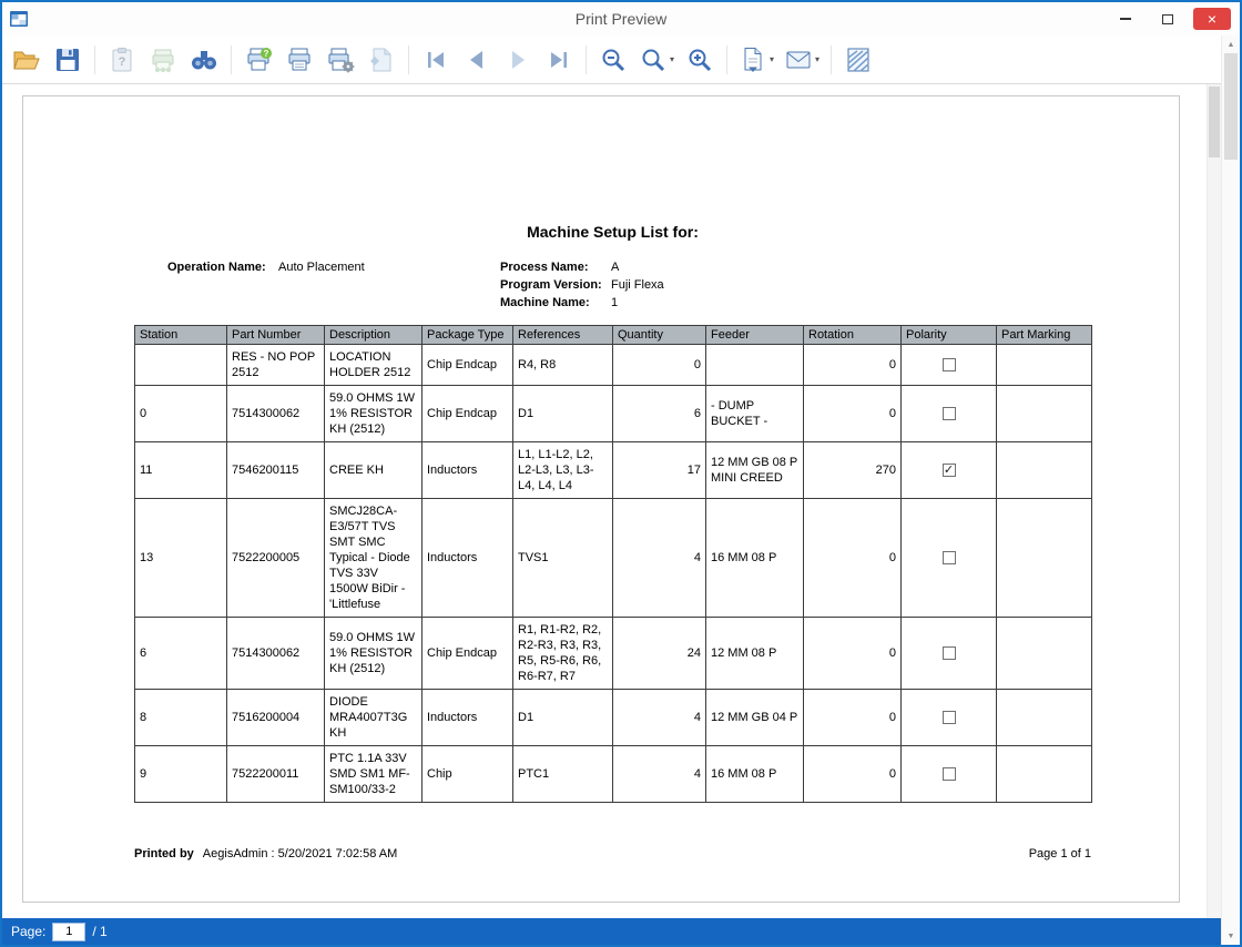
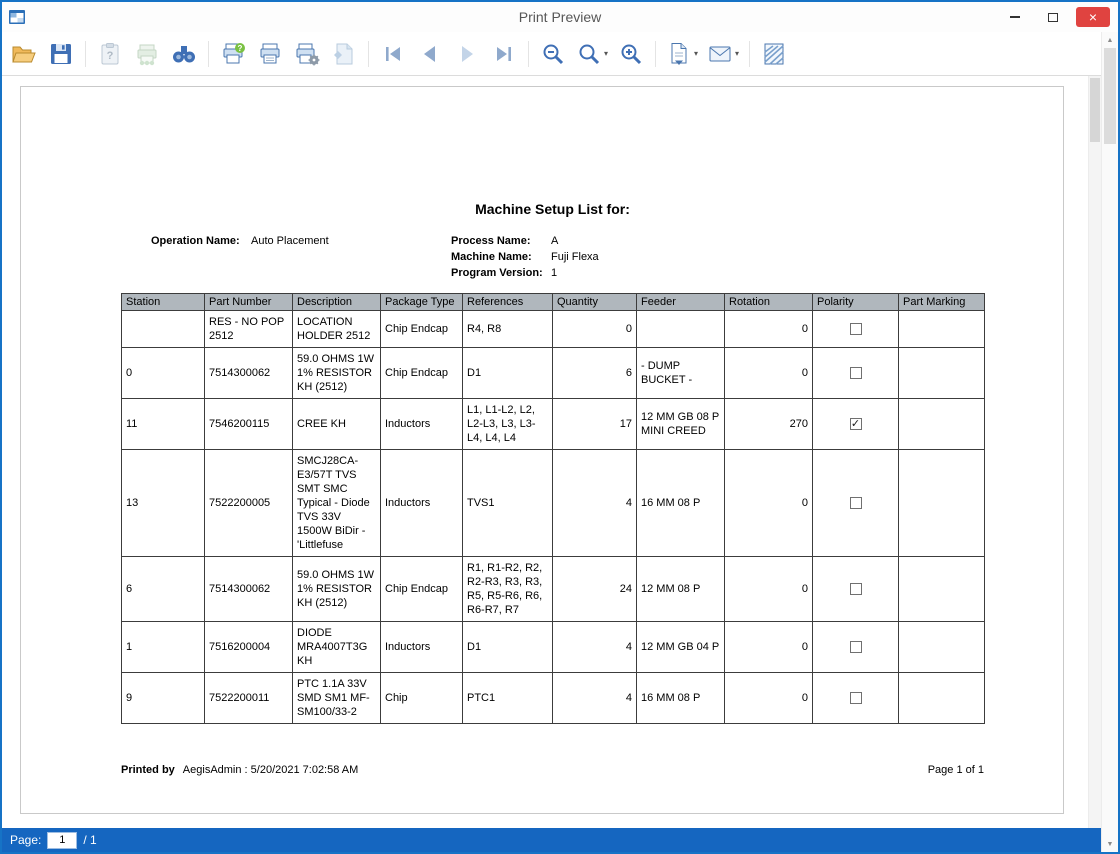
  Print Preview
  ×
  ?
  ?
  ▾
  ▾
  ▾
  Machine Setup List for:
  Operation Name:
  Auto Placement
  Process Name:
  A
- Program Version:
+ Machine Name:
  Fuji Flexa
- Machine Name:
+ Program Version:
  1
  Station	Part Number	Description	Package Type	References	Quantity	Feeder	Rotation	Polarity	Part Marking
  	RES - NO POP 2512	LOCATION HOLDER 2512	Chip Endcap	R4, R8	0		0
  0	7514300062	59.0 OHMS 1W 1% RESISTOR KH (2512)	Chip Endcap	D1	6	- DUMP BUCKET -	0
  11	7546200115	CREE KH	Inductors	L1, L1-L2, L2, L2-L3, L3, L3-L4, L4, L4	17	12 MM GB 08 P MINI CREED	270	✓
  13	7522200005	SMCJ28CA-E3/57T TVS SMT SMC Typical - Diode TVS 33V 1500W BiDir - 'Littlefuse	Inductors	TVS1	4	16 MM 08 P	0
  6	7514300062	59.0 OHMS 1W 1% RESISTOR KH (2512)	Chip Endcap	R1, R1-R2, R2, R2-R3, R3, R3, R5, R5-R6, R6, R6-R7, R7	24	12 MM 08 P	0
- 8	7516200004	DIODE MRA4007T3G KH	Inductors	D1	4	12 MM GB 04 P	0
+ 1	7516200004	DIODE MRA4007T3G KH	Inductors	D1	4	12 MM GB 04 P	0
  9	7522200011	PTC 1.1A 33V SMD SM1 MF-SM100/33-2	Chip	PTC1	4	16 MM 08 P	0
  Printed by AegisAdmin : 5/20/2021 7:02:58 AM
  Page 1 of 1
  Page:
  1
  / 1
